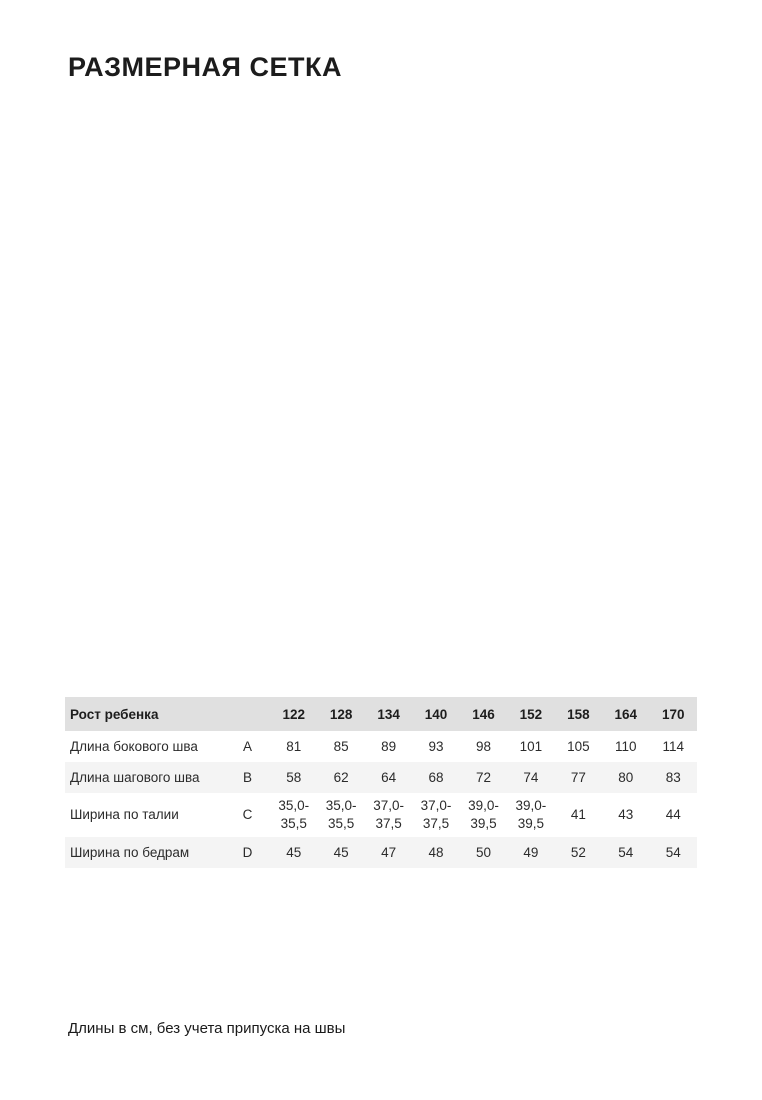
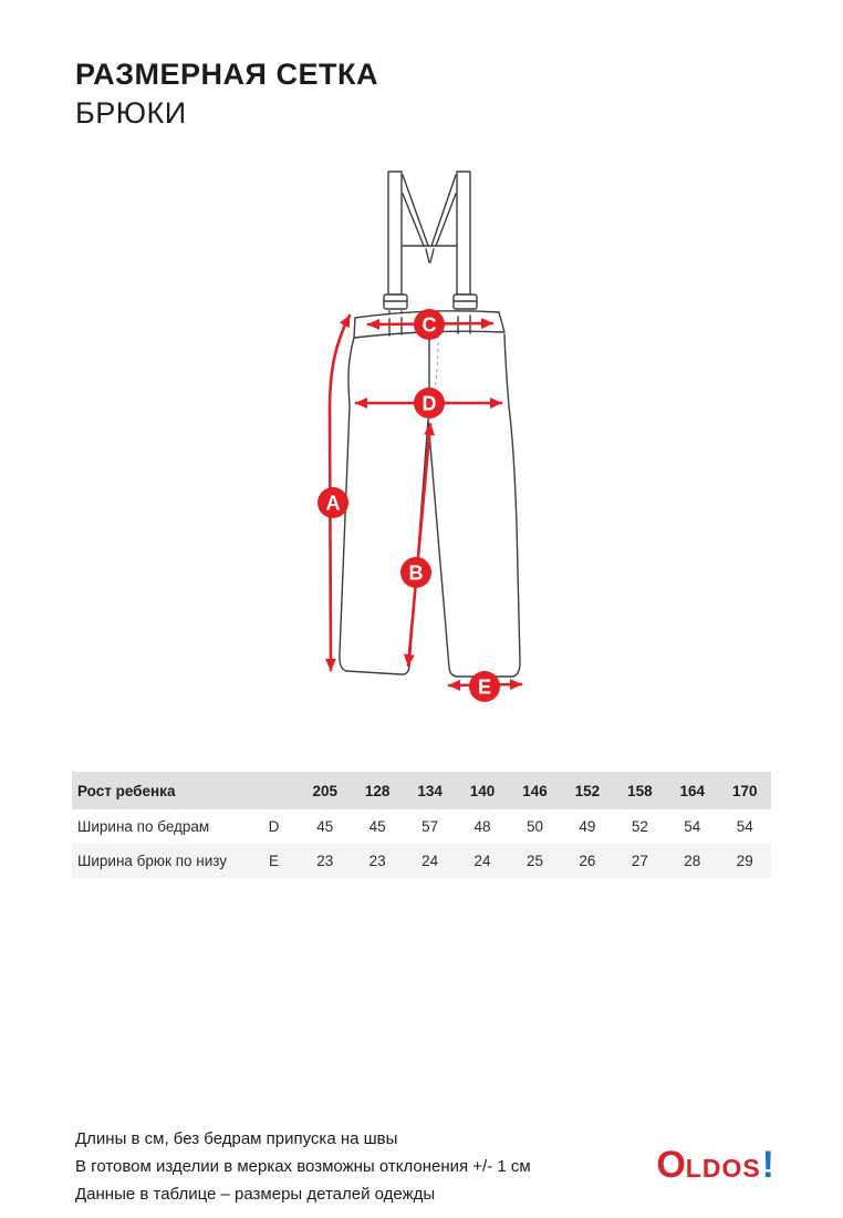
  РАЗМЕРНАЯ СЕТКА
+ БРЮКИ
+ A
+ B
+ C
+ D
+ E
- Рост ребенка		122	128	134	140	146	152	158	164	170
+ Рост ребенка		205	128	134	140	146	152	158	164	170
- Длина бокового шва	A	81	85	89	93	98	101	105	110	114
- Длина шагового шва	B	58	62	64	68	72	74	77	80	83
- Ширина по талии	C	35,0-35,5	35,0-35,5	37,0-37,5	37,0-37,5	39,0-39,5	39,0-39,5	41	43	44
- Ширина по бедрам	D	45	45	47	48	50	49	52	54	54
+ Ширина по бедрам	D	45	45	57	48	50	49	52	54	54
+ Ширина брюк по низу	E	23	23	24	24	25	26	27	28	29
- Длины в см, без учета припуска на швы
+ Длины в см, без бедрам припуска на швы
+ В готовом изделии в мерках возможны отклонения +/- 1 см
+ Данные в таблице – размеры деталей одежды
+ OLDOS!
